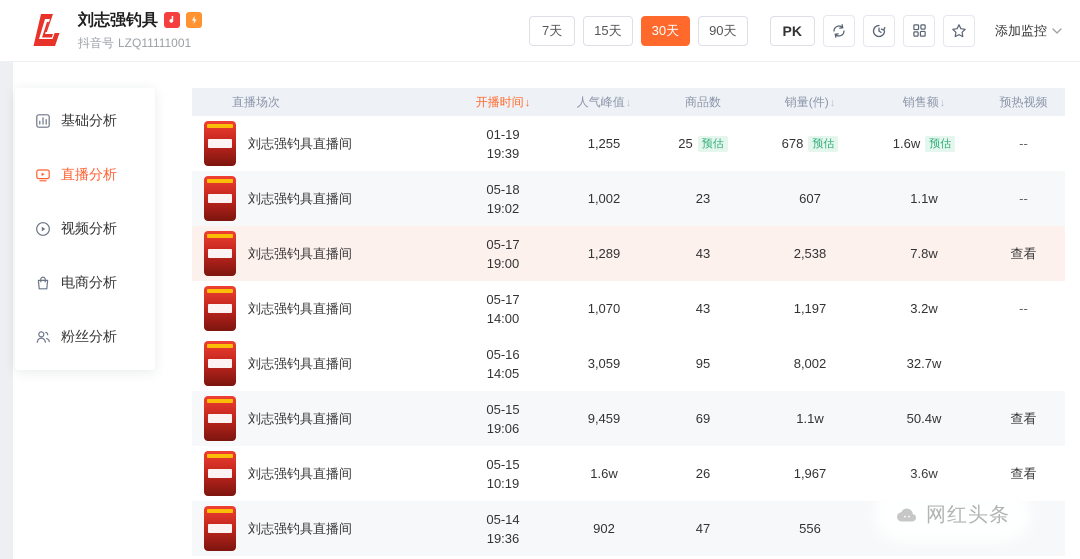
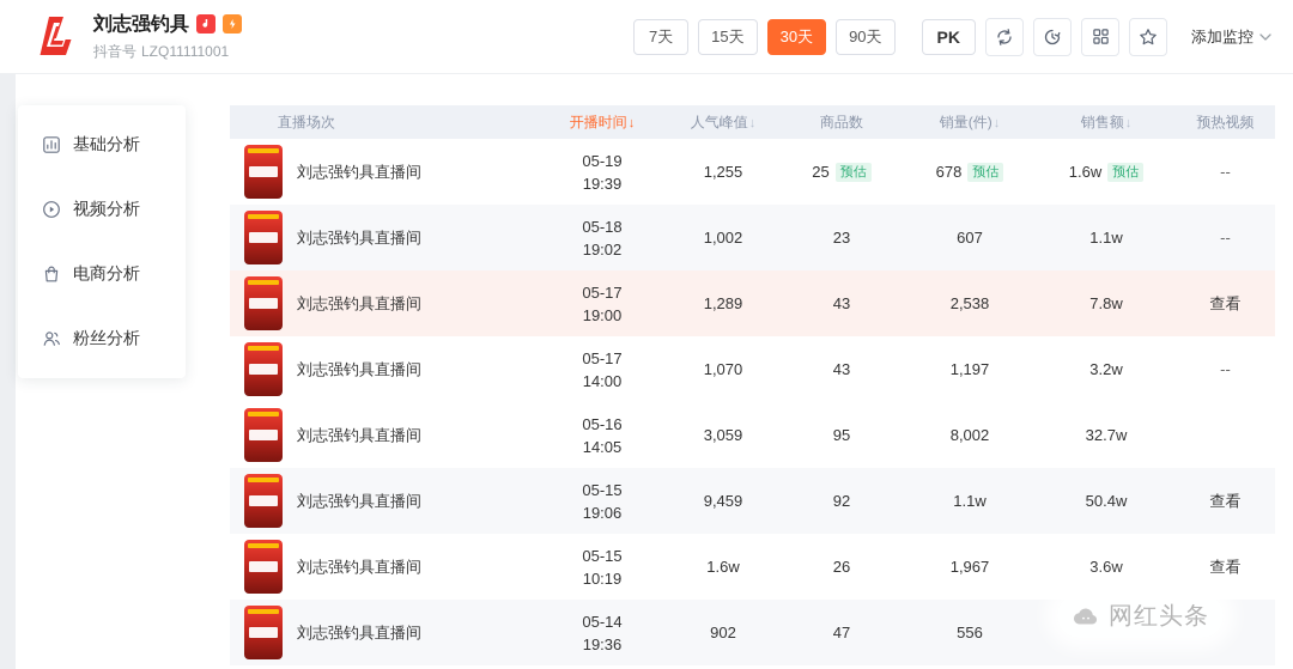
  刘志强钓具
  抖音号 LZQ11111001
  7天
  15天
  30天
  90天
  PK
  添加监控
  基础分析
- 直播分析
  视频分析
  电商分析
  粉丝分析
  直播场次
  开播时间↓
  人气峰值↓
  商品数
  销量(件)↓
  销售额↓
  预热视频
  刘志强钓具直播间
- 01-19
+ 05-19
  19:39
  1,255
  25 预估
  678 预估
  1.6w 预估
  --
  刘志强钓具直播间
  05-18
  19:02
  1,002
  23
  607
  1.1w
  --
  刘志强钓具直播间
  05-17
  19:00
  1,289
  43
  2,538
  7.8w
  查看
  刘志强钓具直播间
  05-17
  14:00
  1,070
  43
  1,197
  3.2w
  --
  刘志强钓具直播间
  05-16
  14:05
  3,059
  95
  8,002
  32.7w
  刘志强钓具直播间
  05-15
  19:06
  9,459
- 69
+ 92
  1.1w
  50.4w
  查看
  刘志强钓具直播间
  05-15
  10:19
  1.6w
  26
  1,967
  3.6w
  查看
  刘志强钓具直播间
  05-14
  19:36
  902
  47
  556
  网红头条
